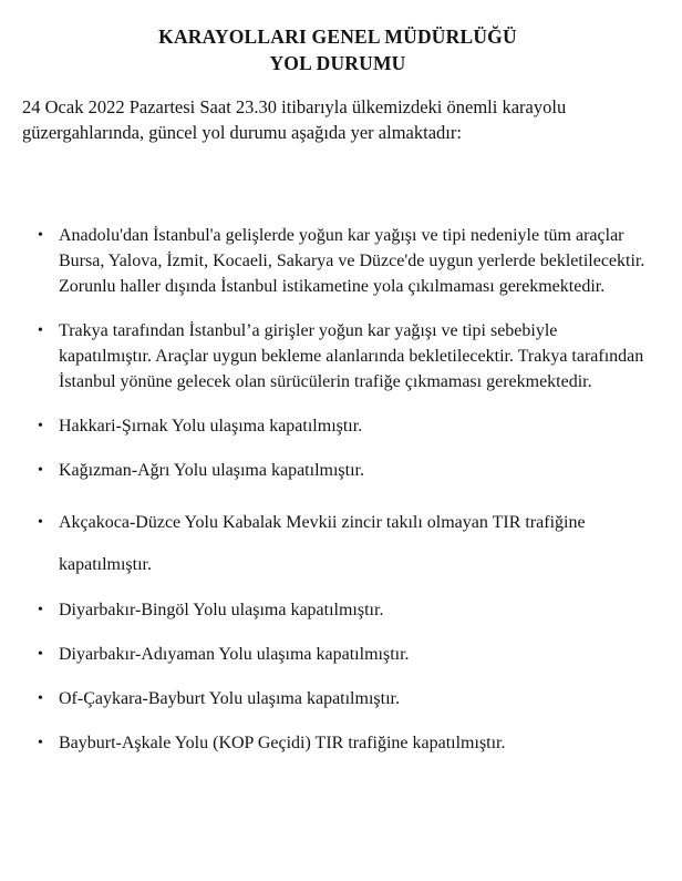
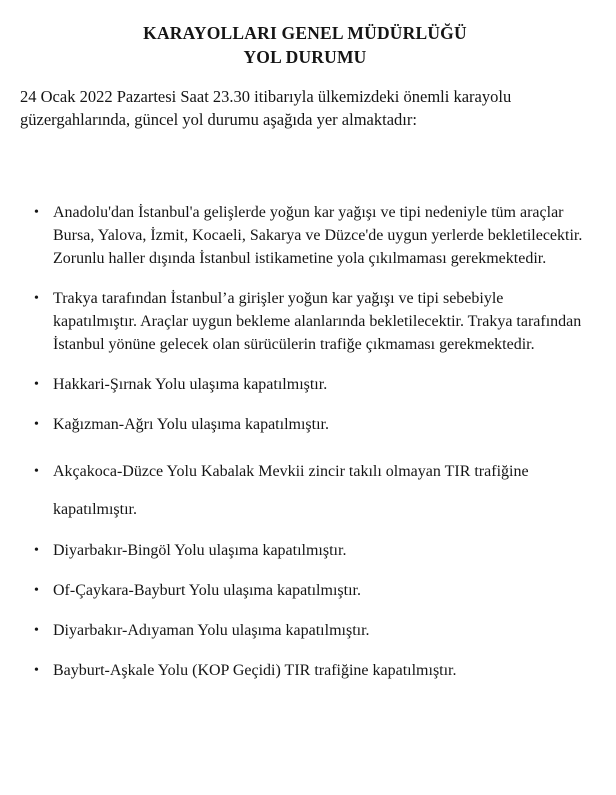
  KARAYOLLARI GENEL MÜDÜRLÜĞÜ
  YOL DURUMU
  24 Ocak 2022 Pazartesi Saat 23.30 itibarıyla ülkemizdeki önemli karayolu güzergahlarında, güncel yol durumu aşağıda yer almaktadır:
  •
  Anadolu'dan İstanbul'a gelişlerde yoğun kar yağışı ve tipi nedeniyle tüm araçlar Bursa, Yalova, İzmit, Kocaeli, Sakarya ve Düzce'de uygun yerlerde bekletilecektir. Zorunlu haller dışında İstanbul istikametine yola çıkılmaması gerekmektedir.
  •
  Trakya tarafından İstanbul’a girişler yoğun kar yağışı ve tipi sebebiyle kapatılmıştır. Araçlar uygun bekleme alanlarında bekletilecektir. Trakya tarafından İstanbul yönüne gelecek olan sürücülerin trafiğe çıkmaması gerekmektedir.
  •
  Hakkari-Şırnak Yolu ulaşıma kapatılmıştır.
  •
  Kağızman-Ağrı Yolu ulaşıma kapatılmıştır.
  •
  Akçakoca-Düzce Yolu Kabalak Mevkii zincir takılı olmayan TIR trafiğine kapatılmıştır.
  •
  Diyarbakır-Bingöl Yolu ulaşıma kapatılmıştır.
  •
- Diyarbakır-Adıyaman Yolu ulaşıma kapatılmıştır.
+ Of-Çaykara-Bayburt Yolu ulaşıma kapatılmıştır.
  •
- Of-Çaykara-Bayburt Yolu ulaşıma kapatılmıştır.
+ Diyarbakır-Adıyaman Yolu ulaşıma kapatılmıştır.
  •
  Bayburt-Aşkale Yolu (KOP Geçidi) TIR trafiğine kapatılmıştır.
